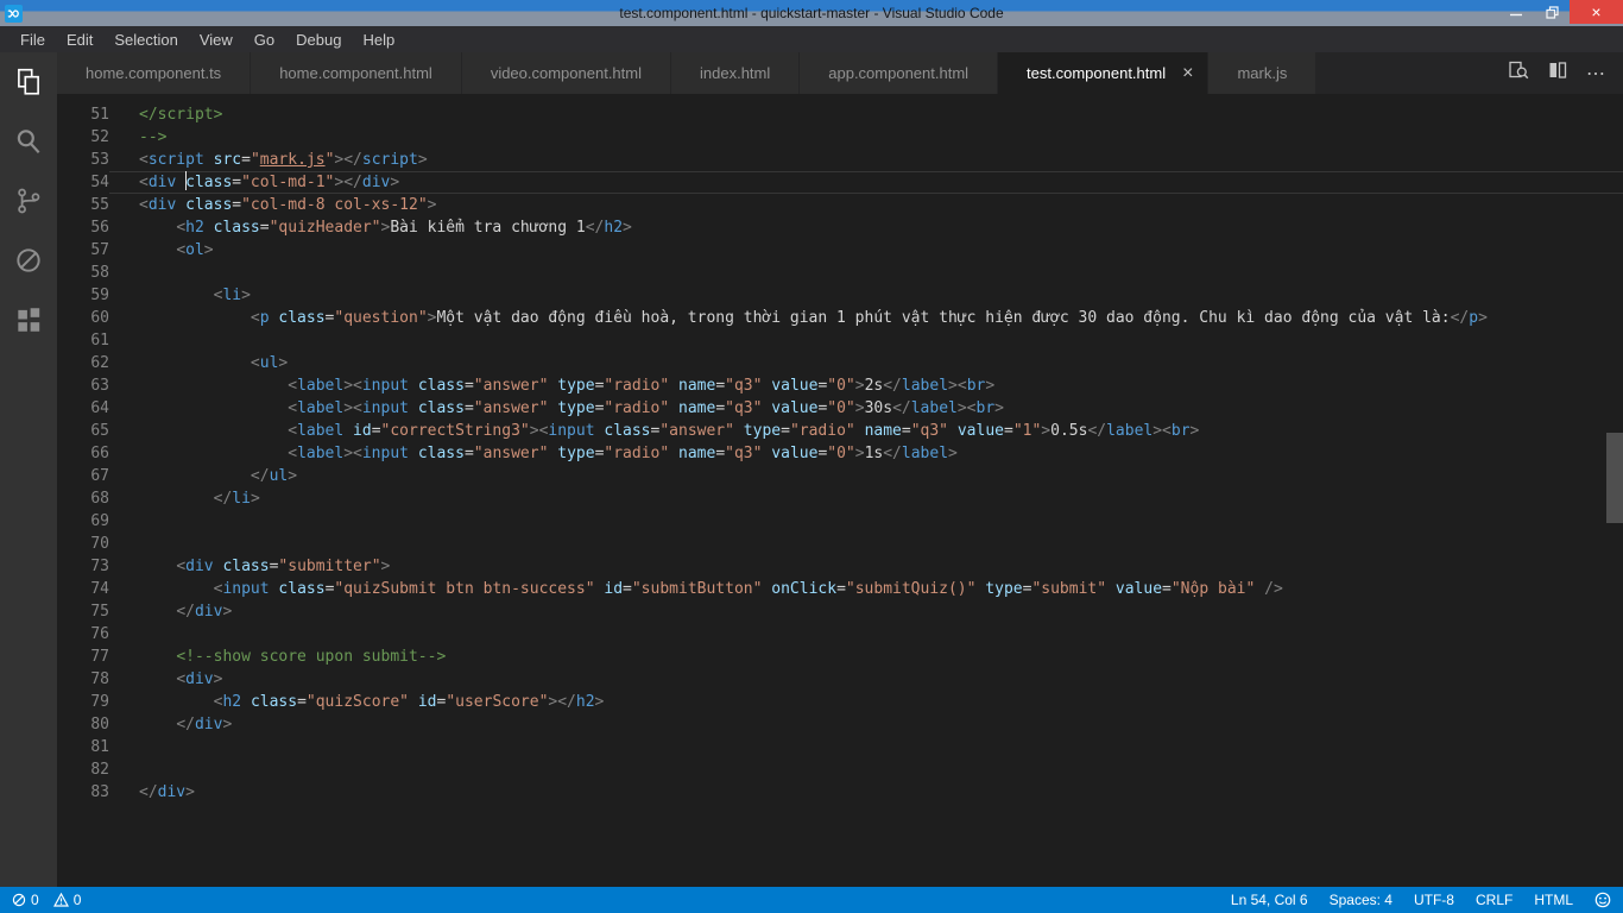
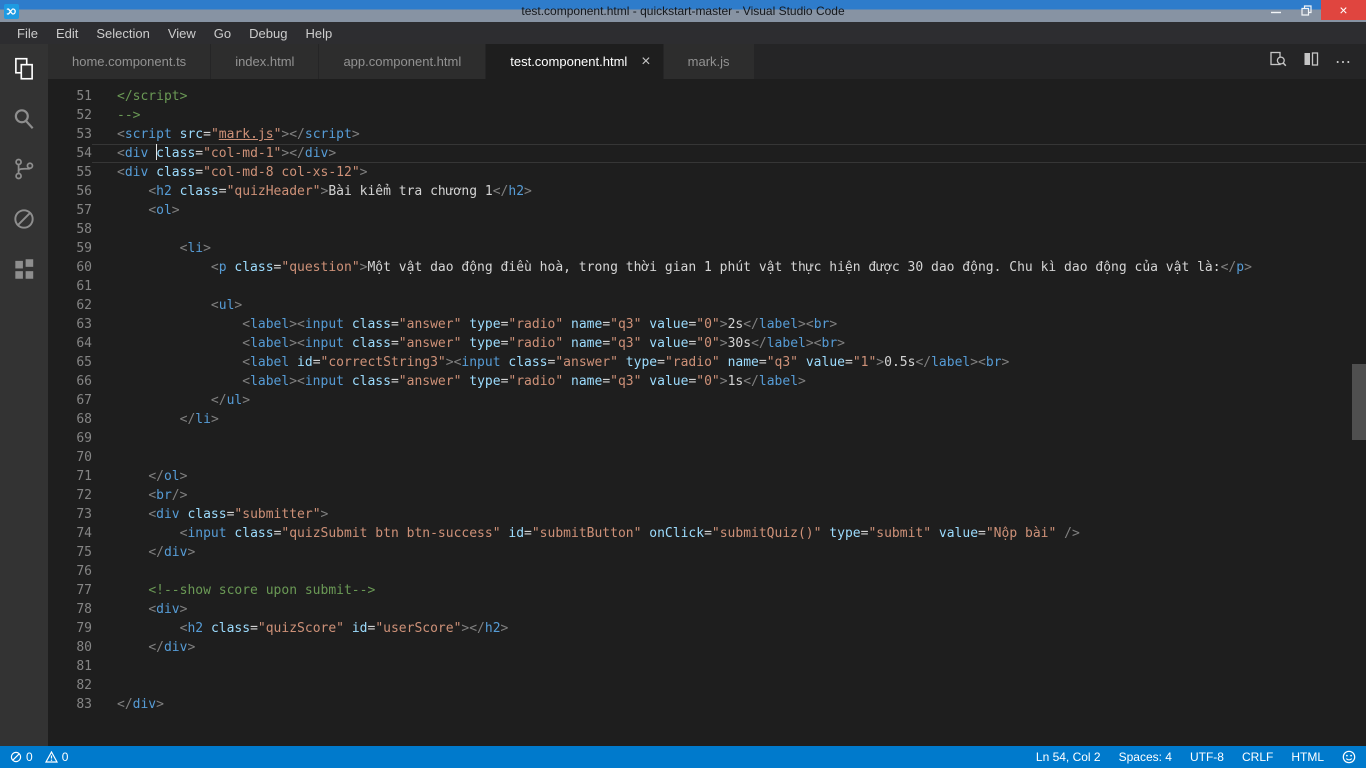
  test.component.html - quickstart-master - Visual Studio Code
  ×
  File
  Edit
  Selection
  View
  Go
  Debug
  Help
  home.component.ts
- home.component.html
- video.component.html
  index.html
  app.component.html
  test.component.html
  ×
  mark.js
  ⋯
  51
  </script>
  52
  -->
  53
  <script src="mark.js"></script>
  54
  <div class="col-md-1"></div>
  55
  <div class="col-md-8 col-xs-12">
  56
  <h2 class="quizHeader">Bài kiểm tra chương 1</h2>
  57
  <ol>
  58
  59
  <li>
  60
  <p class="question">Một vật dao động điều hoà, trong thời gian 1 phút vật thực hiện được 30 dao động. Chu kì dao động của vật là:</p>
  61
  62
  <ul>
  63
  <label><input class="answer" type="radio" name="q3" value="0">2s</label><br>
  64
  <label><input class="answer" type="radio" name="q3" value="0">30s</label><br>
  65
  <label id="correctString3"><input class="answer" type="radio" name="q3" value="1">0.5s</label><br>
  66
  <label><input class="answer" type="radio" name="q3" value="0">1s</label>
  67
  </ul>
  68
  </li>
  69
  70
+ 71
+ </ol>
+ 72
+ <br/>
  73
  <div class="submitter">
  74
  <input class="quizSubmit btn btn-success" id="submitButton" onClick="submitQuiz()" type="submit" value="Nộp bài" />
  75
  </div>
  76
  77
  <!--show score upon submit-->
  78
  <div>
  79
  <h2 class="quizScore" id="userScore"></h2>
  80
  </div>
  81
  82
  83
  </div>
  0
  0
- Ln 54, Col 6
+ Ln 54, Col 2
  Spaces: 4
  UTF-8
  CRLF
  HTML
